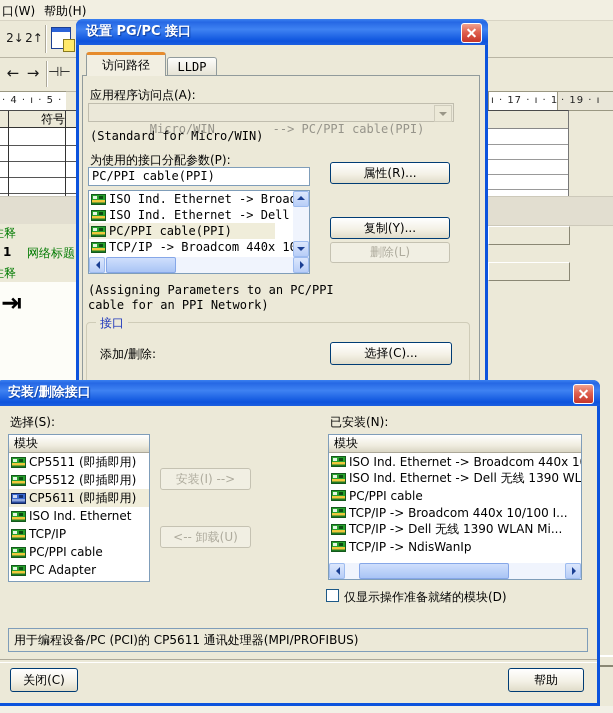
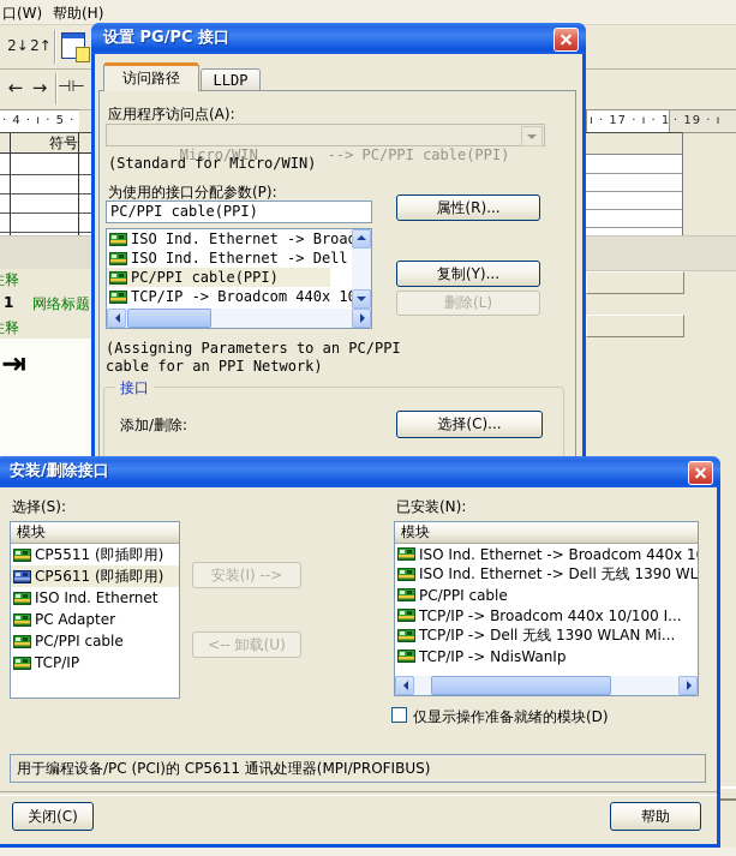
  口(W)
  帮助(H)
  2↓
  2↑
  ←
  →
  ⊣⊢
  · 4 · ı · 5 ·
  ı · 17 · ı · 1
  · 19 · ı
  符号
  1
  网络标题
  ⇥
  设置 PG/PC 接口
  访问路径
  LLDP
  应用程序访问点(A):
  Micro/WIN --> PC/PPI cable(PPI)
  (Standard for Micro/WIN)
  为使用的接口分配参数(P):
  PC/PPI cable(PPI)
  属性(R)...
  ISO Ind. Ethernet -> Broa
  ISO Ind. Ethernet -> Dell
  PC/PPI cable(PPI)
  TCP/IP -> Broadcom 440x 1
  复制(Y)...
  删除(L)
  (Assigning Parameters to an PC/PPI
  cable for an PPI Network)
  接口
  添加/删除:
  选择(C)...
  安装/删除接口
  选择(S):
  已安装(N):
  模块
  CP5511 (即插即用)
- CP5512 (即插即用)
  CP5611 (即插即用)
  ISO Ind. Ethernet
- TCP/IP
+ PC Adapter
  PC/PPI cable
- PC Adapter
+ TCP/IP
  安装(I) -->
  <-- 卸载(U)
  模块
  ISO Ind. Ethernet -> Broadcom 440x 1
  ISO Ind. Ethernet -> Dell 无线 1390 WL
  PC/PPI cable
  TCP/IP -> Broadcom 440x 10/100 I...
  TCP/IP -> Dell 无线 1390 WLAN Mi...
  TCP/IP -> NdisWanIp
  仅显示操作准备就绪的模块(D)
  用于编程设备/PC (PCI)的 CP5611 通讯处理器(MPI/PROFIBUS)
  关闭(C)
  帮助
